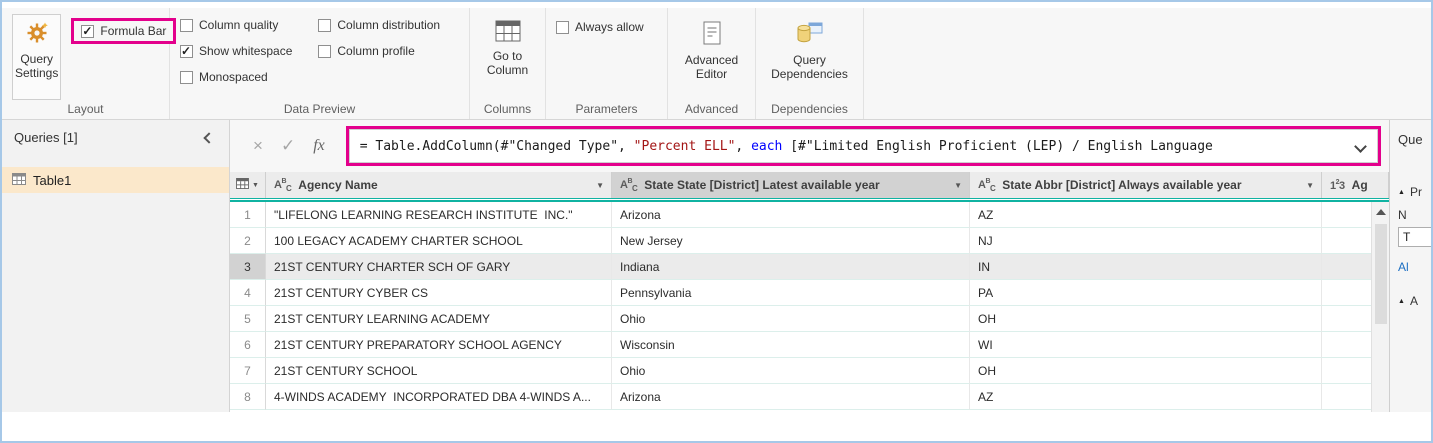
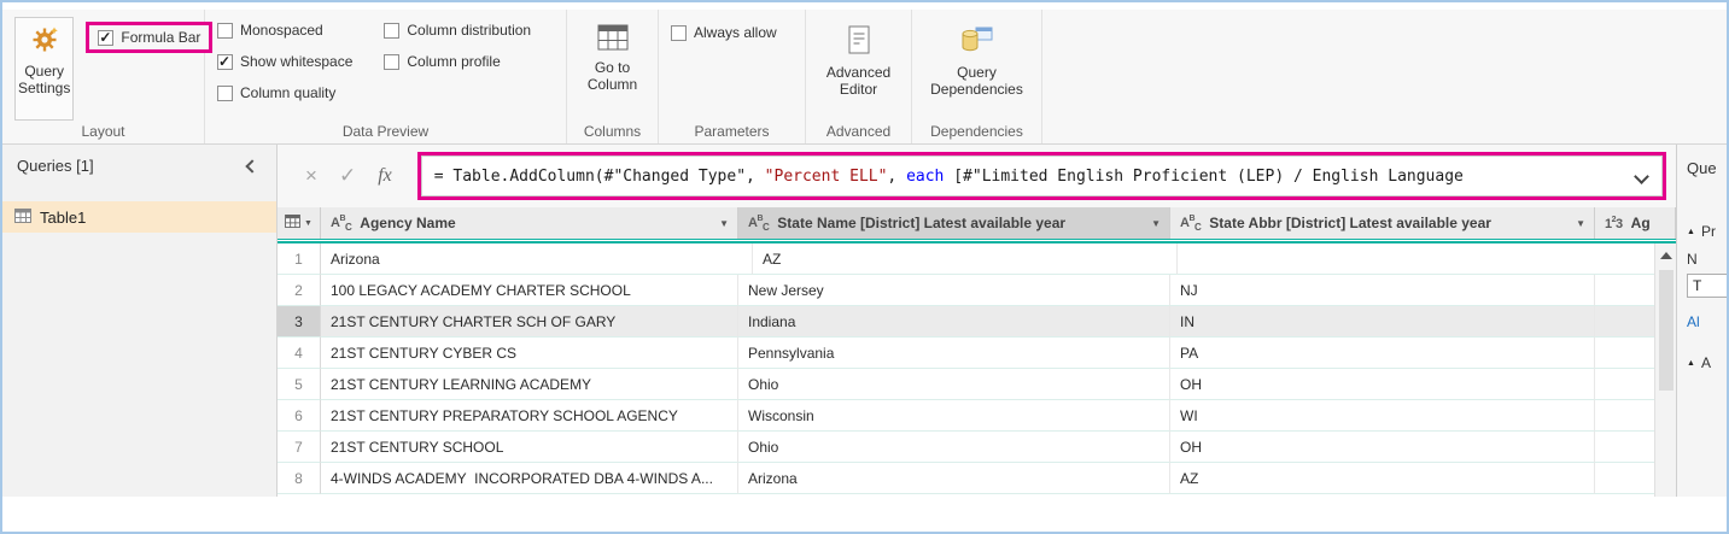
  Query Settings
  Formula Bar
  Layout
- Column quality
+ Monospaced
  Show whitespace
- Monospaced
+ Column quality
  Column distribution
  Column profile
  Data Preview
  Go to Column
  Columns
  Always allow
  Parameters
  Advanced Editor
  Advanced
  Query Dependencies
  Dependencies
  Queries [1]
  Table1
  ×
  ✓
  fx
  = Table.AddColumn(#"Changed Type", "Percent ELL", each [#"Limited English Proficient (LEP) / English Language
  Agency Name
  ▼
- State State [District] Latest available year
+ State Name [District] Latest available year
  ▼
- State Abbr [District] Always available year
+ State Abbr [District] Latest available year
  ▼
  Ag
  1
- "LIFELONG LEARNING RESEARCH INSTITUTE INC."
  Arizona
  AZ
  2
  100 LEGACY ACADEMY CHARTER SCHOOL
  New Jersey
  NJ
  3
  21ST CENTURY CHARTER SCH OF GARY
  Indiana
  IN
  4
  21ST CENTURY CYBER CS
  Pennsylvania
  PA
  5
  21ST CENTURY LEARNING ACADEMY
  Ohio
  OH
  6
  21ST CENTURY PREPARATORY SCHOOL AGENCY
  Wisconsin
  WI
  7
  21ST CENTURY SCHOOL
  Ohio
  OH
  8
  4-WINDS ACADEMY INCORPORATED DBA 4-WINDS A...
  Arizona
  AZ
  Que
  Pr
  N
  T
  Al
  A
